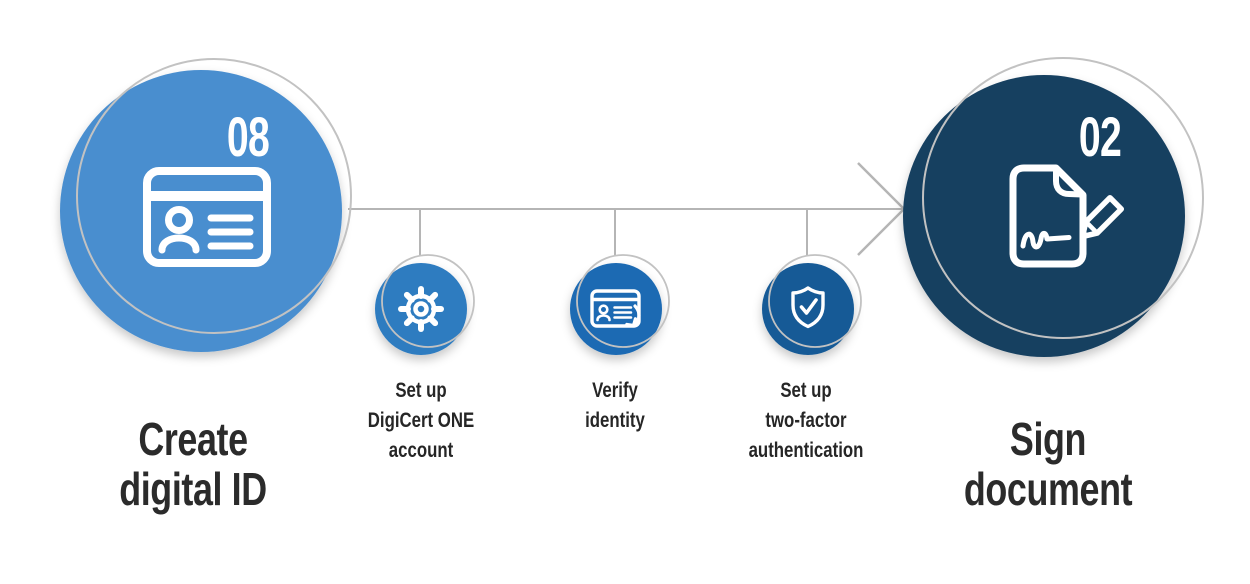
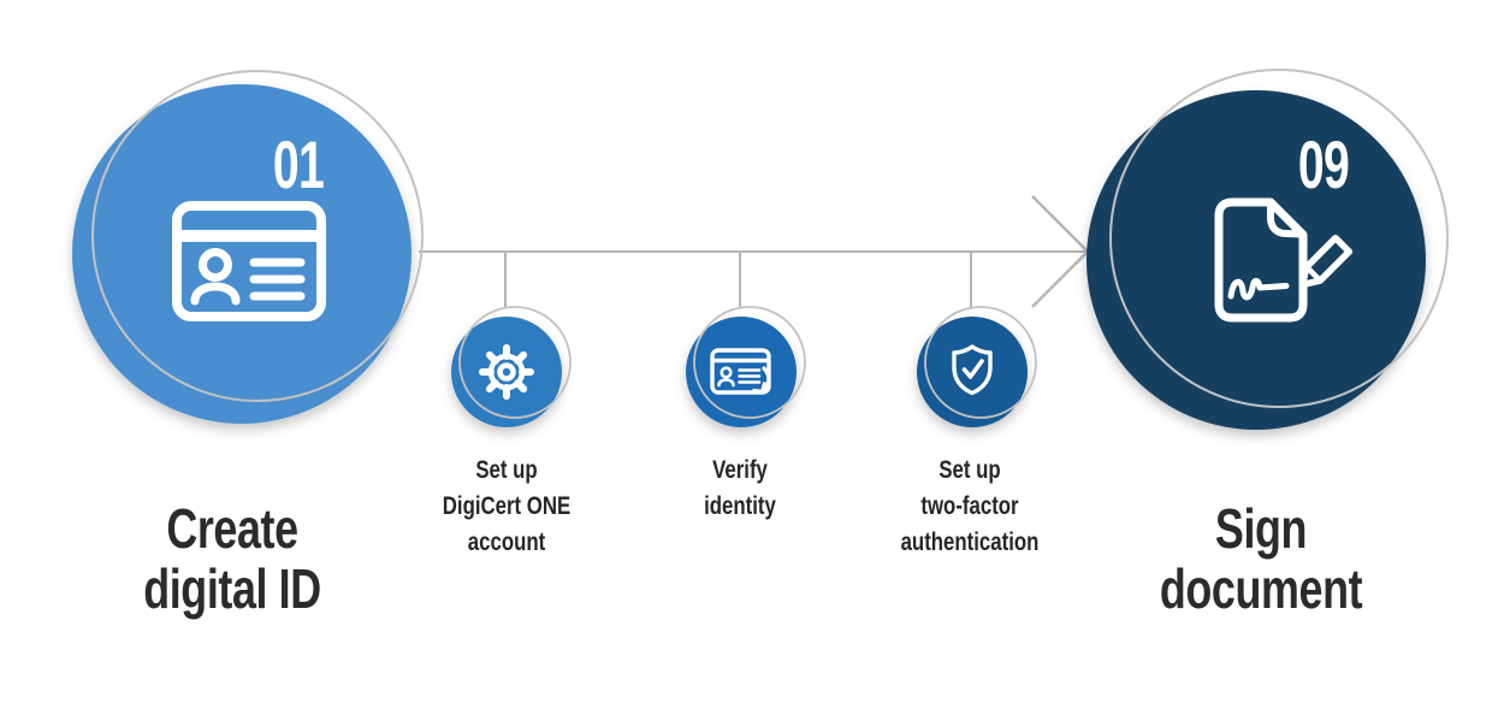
- 08
+ 01
- 02
+ 09
  Create
  digital ID
  Set up
  DigiCert ONE
  account
  Verify
  identity
  Set up
  two-factor
  authentication
  Sign
  document
